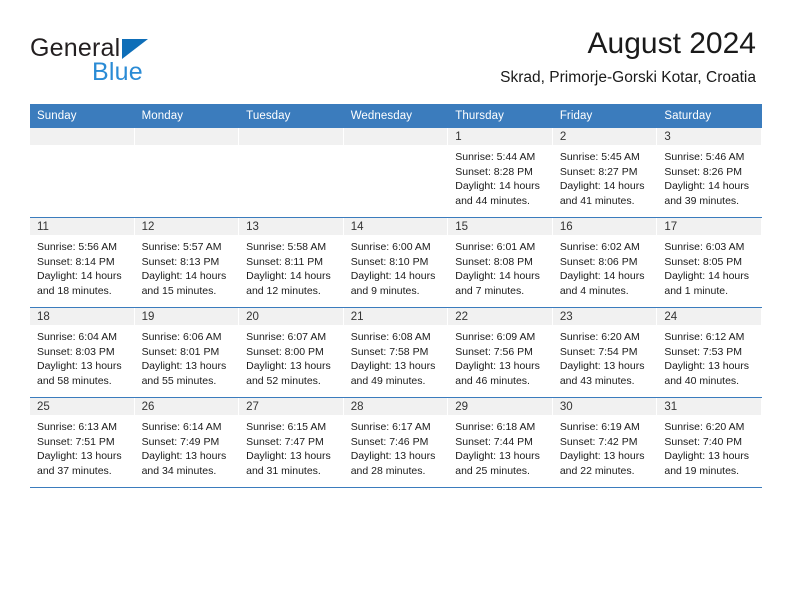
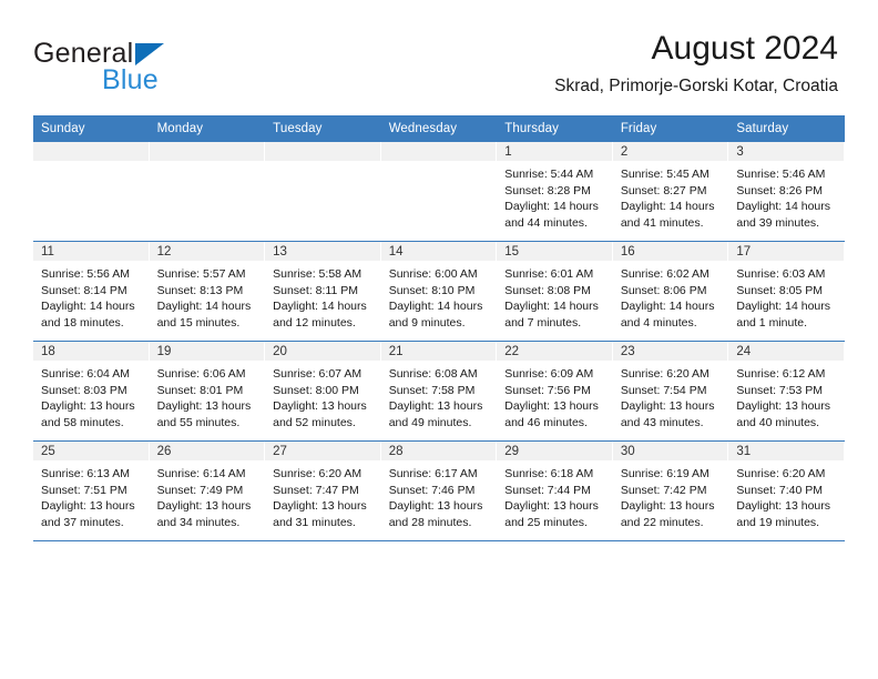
  General
  Blue
  August 2024
  Skrad, Primorje-Gorski Kotar, Croatia
  Sunday	Monday	Tuesday	Wednesday	Thursday	Friday	Saturday
  				1Sunrise: 5:44 AMSunset: 8:28 PMDaylight: 14 hoursand 44 minutes.	2Sunrise: 5:45 AMSunset: 8:27 PMDaylight: 14 hoursand 41 minutes.	3Sunrise: 5:46 AMSunset: 8:26 PMDaylight: 14 hoursand 39 minutes.
  11Sunrise: 5:56 AMSunset: 8:14 PMDaylight: 14 hoursand 18 minutes.	12Sunrise: 5:57 AMSunset: 8:13 PMDaylight: 14 hoursand 15 minutes.	13Sunrise: 5:58 AMSunset: 8:11 PMDaylight: 14 hoursand 12 minutes.	14Sunrise: 6:00 AMSunset: 8:10 PMDaylight: 14 hoursand 9 minutes.	15Sunrise: 6:01 AMSunset: 8:08 PMDaylight: 14 hoursand 7 minutes.	16Sunrise: 6:02 AMSunset: 8:06 PMDaylight: 14 hoursand 4 minutes.	17Sunrise: 6:03 AMSunset: 8:05 PMDaylight: 14 hoursand 1 minute.
  18Sunrise: 6:04 AMSunset: 8:03 PMDaylight: 13 hoursand 58 minutes.	19Sunrise: 6:06 AMSunset: 8:01 PMDaylight: 13 hoursand 55 minutes.	20Sunrise: 6:07 AMSunset: 8:00 PMDaylight: 13 hoursand 52 minutes.	21Sunrise: 6:08 AMSunset: 7:58 PMDaylight: 13 hoursand 49 minutes.	22Sunrise: 6:09 AMSunset: 7:56 PMDaylight: 13 hoursand 46 minutes.	23Sunrise: 6:20 AMSunset: 7:54 PMDaylight: 13 hoursand 43 minutes.	24Sunrise: 6:12 AMSunset: 7:53 PMDaylight: 13 hoursand 40 minutes.
- 25Sunrise: 6:13 AMSunset: 7:51 PMDaylight: 13 hoursand 37 minutes.	26Sunrise: 6:14 AMSunset: 7:49 PMDaylight: 13 hoursand 34 minutes.	27Sunrise: 6:15 AMSunset: 7:47 PMDaylight: 13 hoursand 31 minutes.	28Sunrise: 6:17 AMSunset: 7:46 PMDaylight: 13 hoursand 28 minutes.	29Sunrise: 6:18 AMSunset: 7:44 PMDaylight: 13 hoursand 25 minutes.	30Sunrise: 6:19 AMSunset: 7:42 PMDaylight: 13 hoursand 22 minutes.	31Sunrise: 6:20 AMSunset: 7:40 PMDaylight: 13 hoursand 19 minutes.
+ 25Sunrise: 6:13 AMSunset: 7:51 PMDaylight: 13 hoursand 37 minutes.	26Sunrise: 6:14 AMSunset: 7:49 PMDaylight: 13 hoursand 34 minutes.	27Sunrise: 6:20 AMSunset: 7:47 PMDaylight: 13 hoursand 31 minutes.	28Sunrise: 6:17 AMSunset: 7:46 PMDaylight: 13 hoursand 28 minutes.	29Sunrise: 6:18 AMSunset: 7:44 PMDaylight: 13 hoursand 25 minutes.	30Sunrise: 6:19 AMSunset: 7:42 PMDaylight: 13 hoursand 22 minutes.	31Sunrise: 6:20 AMSunset: 7:40 PMDaylight: 13 hoursand 19 minutes.
